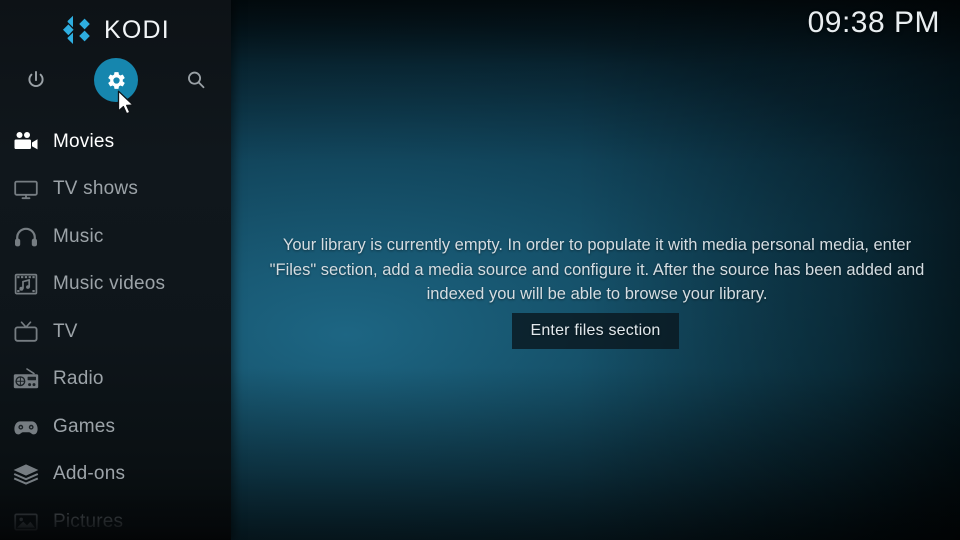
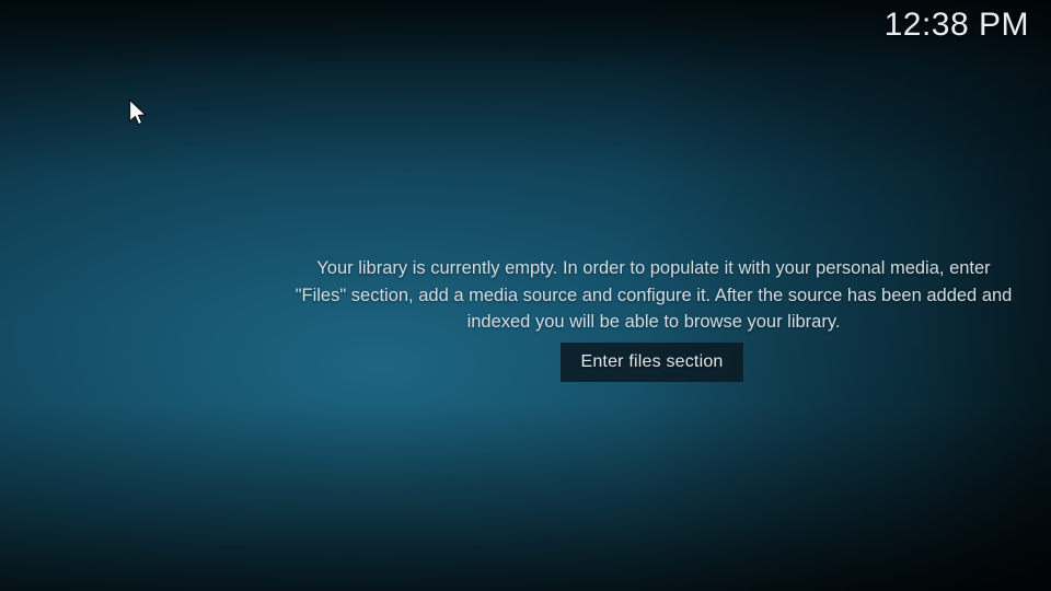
- 09:38 PM
+ 12:38 PM
- Your library is currently empty. In order to populate it with media personal media, enter "Files" section, add a media source and configure it. After the source has been added and indexed you will be able to browse your library.
+ Your library is currently empty. In order to populate it with your personal media, enter "Files" section, add a media source and configure it. After the source has been added and indexed you will be able to browse your library.
  Enter files section
- KODI
- Movies
- TV shows
- Music
- Music videos
- TV
- Radio
- Games
- Add-ons
